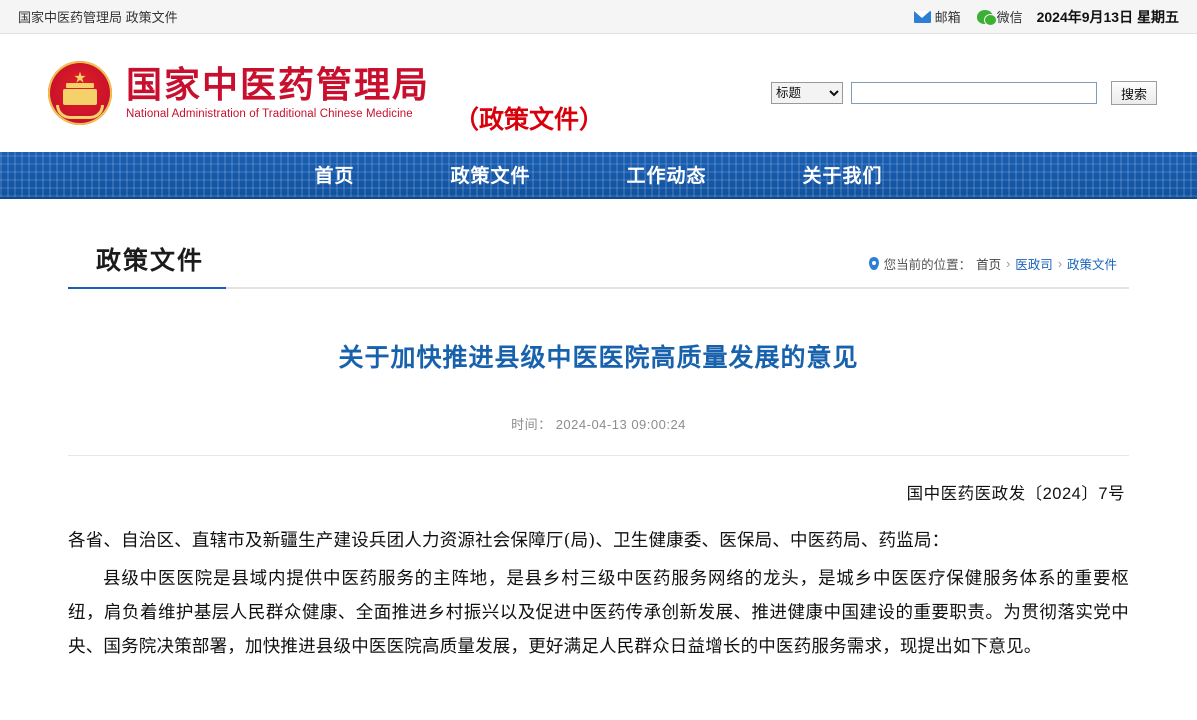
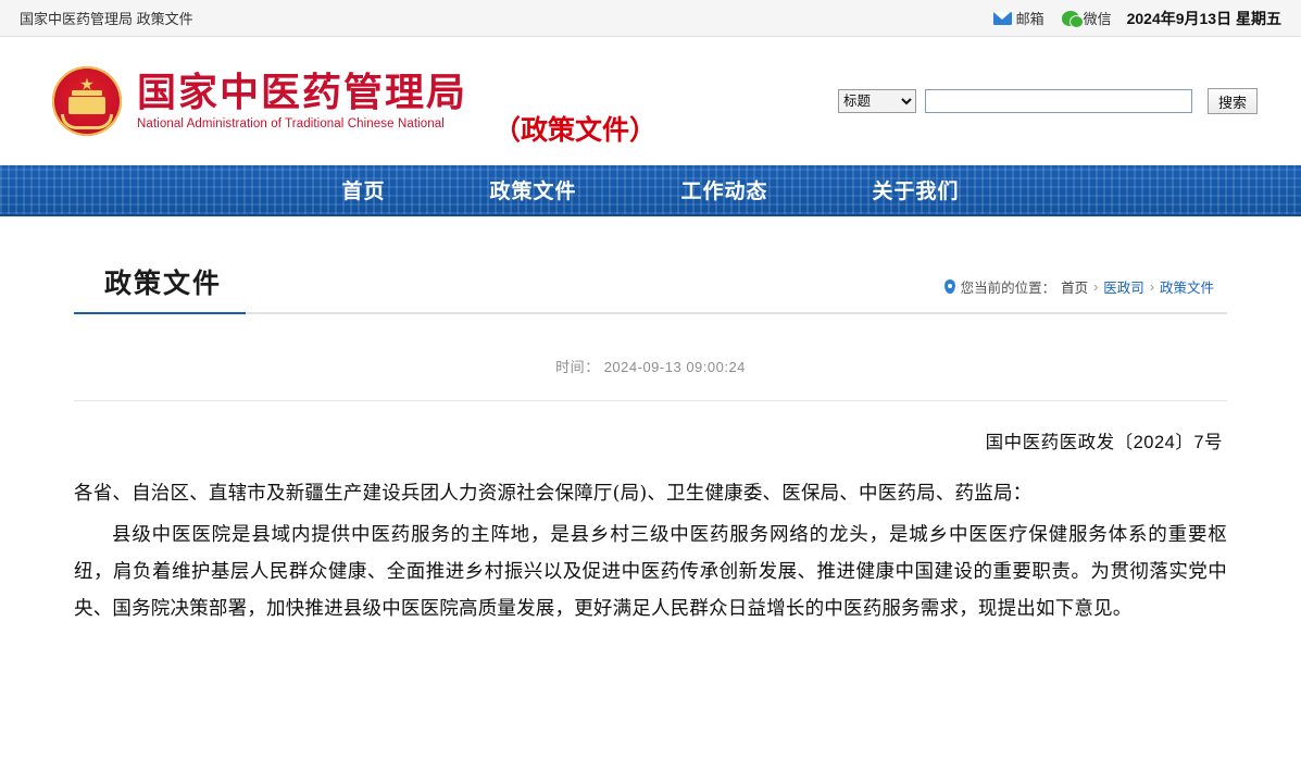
  国家中医药管理局 政策文件
  邮箱
  微信
  2024年9月13日 星期五
  ★
  国家中医药管理局
- National Administration of Traditional Chinese Medicine
+ National Administration of Traditional Chinese National
  （政策文件）
  标题
  搜索
  首页
  政策文件
  工作动态
  关于我们
  政策文件
  您当前的位置：
  首页
  ›
  医政司
  ›
  政策文件
- 关于加快推进县级中医医院高质量发展的意见
- 时间： 2024-04-13 09:00:24
+ 时间： 2024-09-13 09:00:24
  国中医药医政发〔2024〕7号
  各省、自治区、直辖市及新疆生产建设兵团人力资源社会保障厅(局)、卫生健康委、医保局、中医药局、药监局：
  县级中医医院是县域内提供中医药服务的主阵地，是县乡村三级中医药服务网络的龙头，是城乡中医医疗保健服务体系的重要枢纽，肩负着维护基层人民群众健康、全面推进乡村振兴以及促进中医药传承创新发展、推进健康中国建设的重要职责。为贯彻落实党中央、国务院决策部署，加快推进县级中医医院高质量发展，更好满足人民群众日益增长的中医药服务需求，现提出如下意见。
